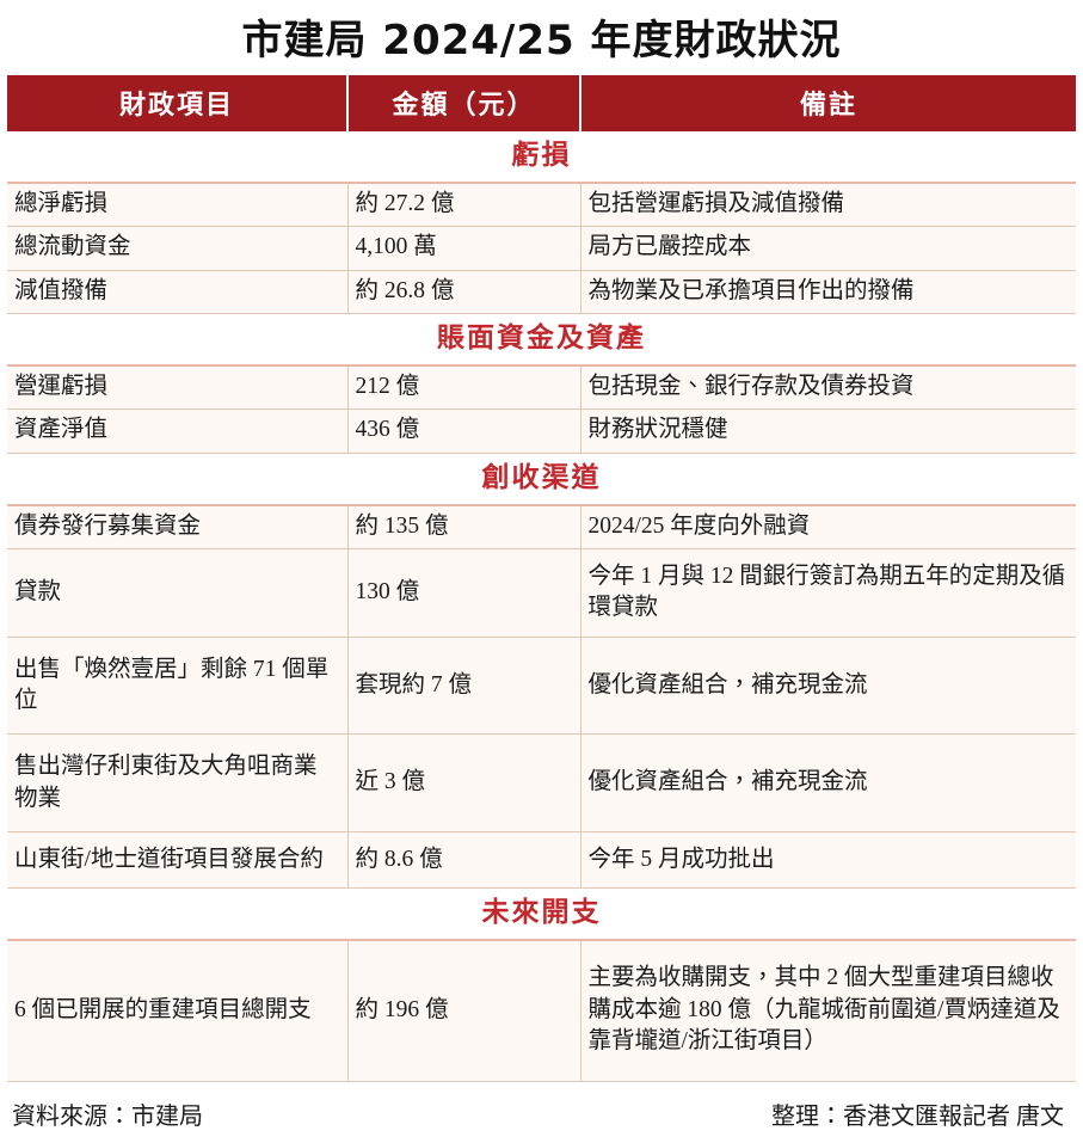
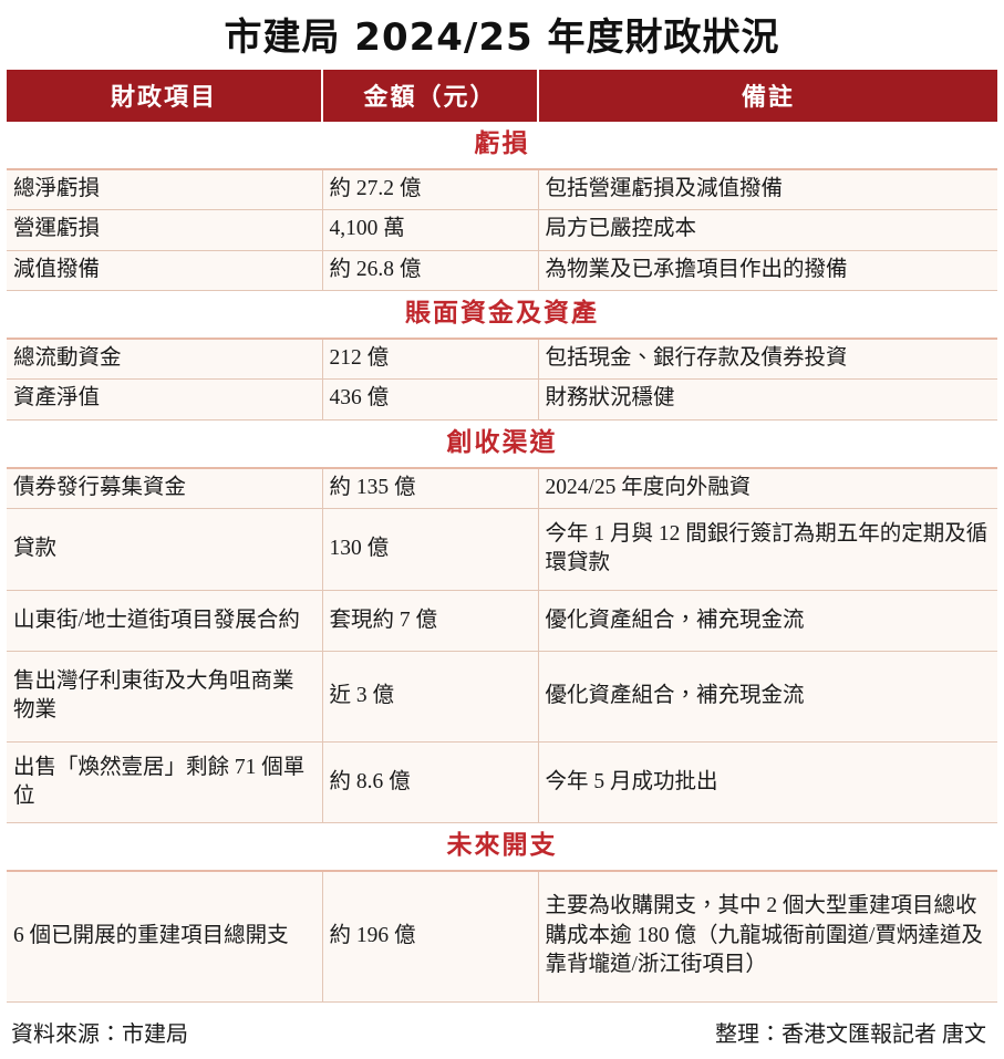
  市建局 2024/25 年度財政狀況
  財政項目	金額（元）	備註
  虧損
  總淨虧損	約 27.2 億	包括營運虧損及減值撥備
- 總流動資金	4,100 萬	局方已嚴控成本
+ 營運虧損	4,100 萬	局方已嚴控成本
  減值撥備	約 26.8 億	為物業及已承擔項目作出的撥備
  賬面資金及資產
- 營運虧損	212 億	包括現金、銀行存款及債券投資
+ 總流動資金	212 億	包括現金、銀行存款及債券投資
  資產淨值	436 億	財務狀況穩健
  創收渠道
  債券發行募集資金	約 135 億	2024/25 年度向外融資
  貸款	130 億	今年 1 月與 12 間銀行簽訂為期五年的定期及循環貸款
- 出售「煥然壹居」剩餘 71 個單位	套現約 7 億	優化資產組合，補充現金流
+ 山東街/地士道街項目發展合約	套現約 7 億	優化資產組合，補充現金流
  售出灣仔利東街及大角咀商業物業	近 3 億	優化資產組合，補充現金流
- 山東街/地士道街項目發展合約	約 8.6 億	今年 5 月成功批出
+ 出售「煥然壹居」剩餘 71 個單位	約 8.6 億	今年 5 月成功批出
  未來開支
  6 個已開展的重建項目總開支	約 196 億	主要為收購開支，其中 2 個大型重建項目總收購成本逾 180 億（九龍城衙前圍道/賈炳達道及靠背壠道/浙江街項目）
  資料來源：市建局
  整理：香港文匯報記者 唐文
